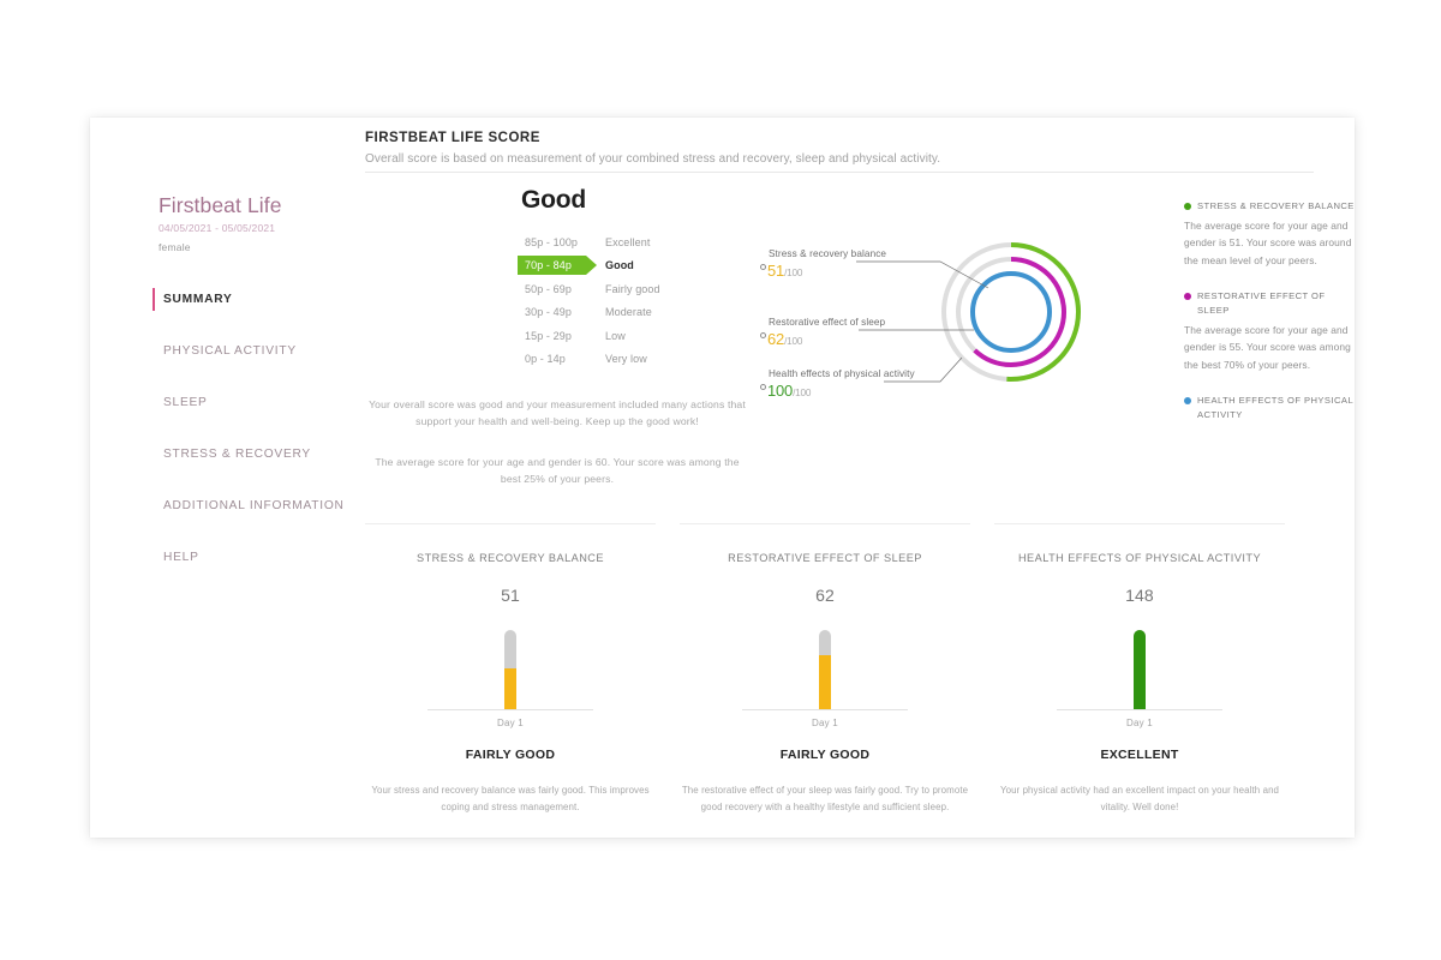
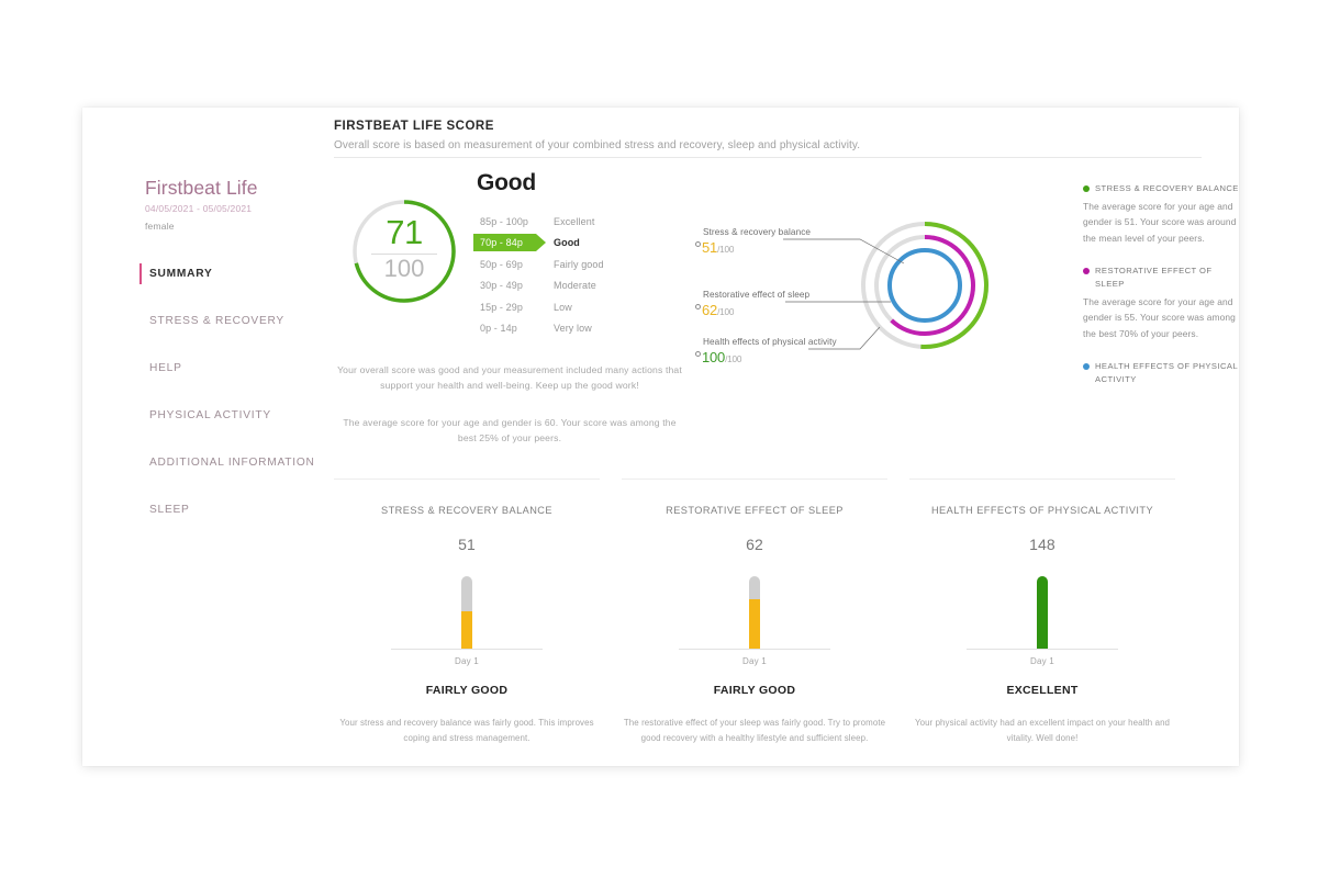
  Firstbeat Life
  04/05/2021 - 05/05/2021
  female
  SUMMARY
- PHYSICAL ACTIVITY
+ STRESS & RECOVERY
- SLEEP
+ HELP
- STRESS & RECOVERY
+ PHYSICAL ACTIVITY
  ADDITIONAL INFORMATION
- HELP
+ SLEEP
  FIRSTBEAT LIFE SCORE
  Overall score is based on measurement of your combined stress and recovery, sleep and physical activity.
  Good
+ 71
+ 100
  85p - 100p
  Excellent
  70p - 84p
  Good
  50p - 69p
  Fairly good
  30p - 49p
  Moderate
  15p - 29p
  Low
  0p - 14p
  Very low
  Your overall score was good and your measurement included many actions that support your health and well-being. Keep up the good work!
  The average score for your age and gender is 60. Your score was among the best 25% of your peers.
  Stress & recovery balance
  51/100
  Restorative effect of sleep
  62/100
  Health effects of physical activity
  100/100
  STRESS & RECOVERY BALANCE
  The average score for your age and gender is 51. Your score was around the mean level of your peers.
  RESTORATIVE EFFECT OF SLEEP
  The average score for your age and gender is 55. Your score was among the best 70% of your peers.
  HEALTH EFFECTS OF PHYSICAL ACTIVITY
  STRESS & RECOVERY BALANCE
  51
  Day 1
  FAIRLY GOOD
  Your stress and recovery balance was fairly good. This improves coping and stress management.
  RESTORATIVE EFFECT OF SLEEP
  62
  Day 1
  FAIRLY GOOD
  The restorative effect of your sleep was fairly good. Try to promote good recovery with a healthy lifestyle and sufficient sleep.
  HEALTH EFFECTS OF PHYSICAL ACTIVITY
  148
  Day 1
  EXCELLENT
  Your physical activity had an excellent impact on your health and vitality. Well done!
